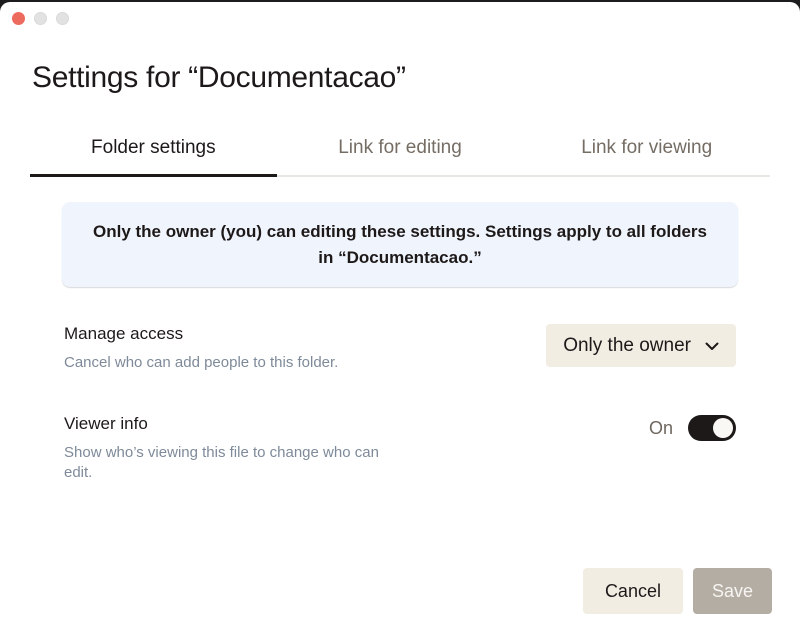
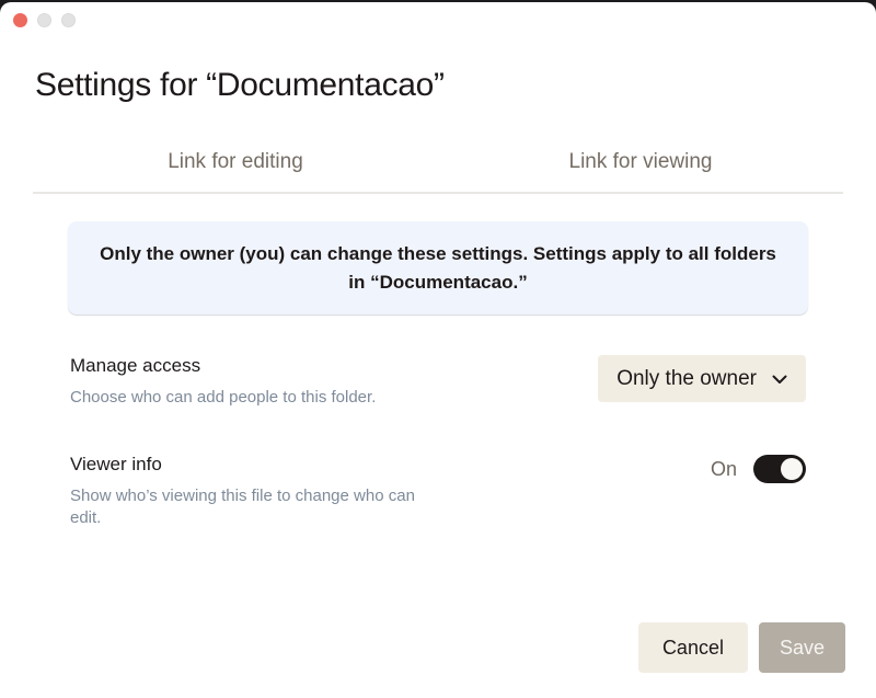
  Settings for “Documentacao”
- Folder settings
  Link for editing
  Link for viewing
- Only the owner (you) can editing these settings. Settings apply to all folders in “Documentacao.”
+ Only the owner (you) can change these settings. Settings apply to all folders in “Documentacao.”
  Manage access
- Cancel who can add people to this folder.
+ Choose who can add people to this folder.
  Only the owner
  Viewer info
  Show who’s viewing this file to change who can edit.
  On
  Cancel
  Save
